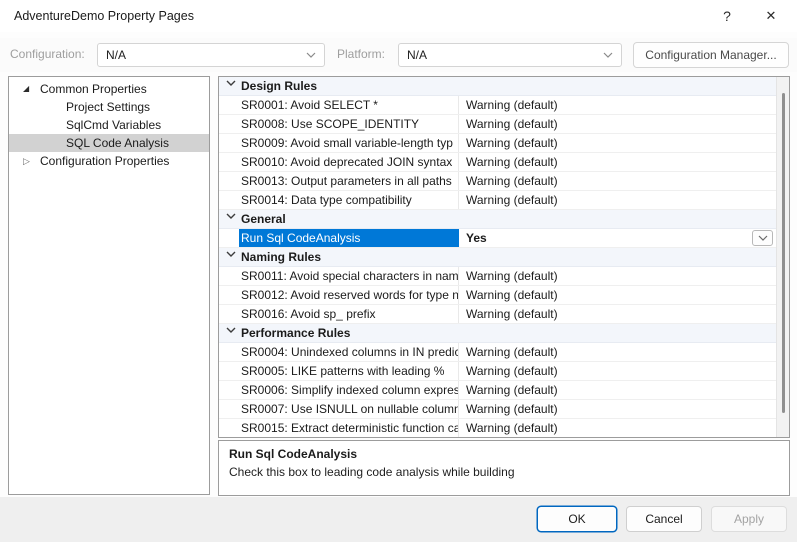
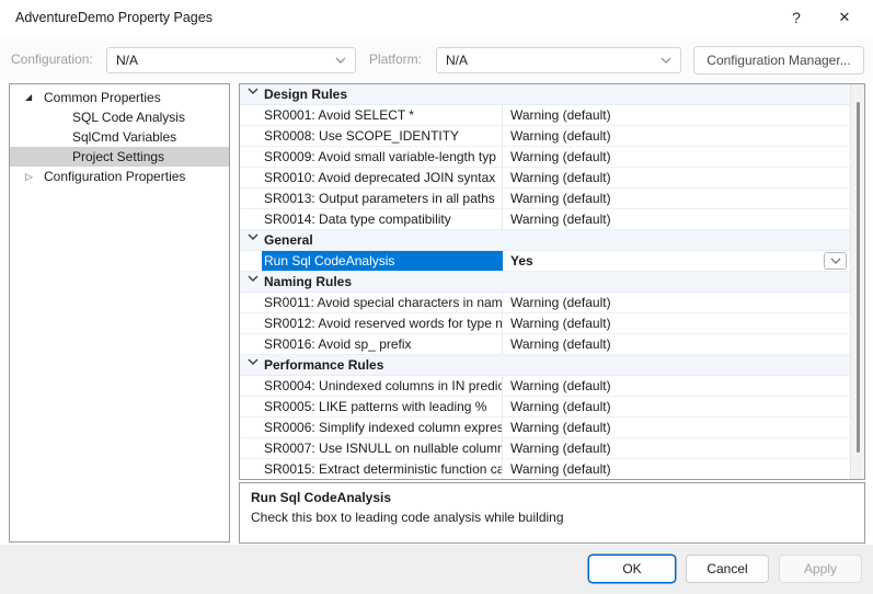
  AdventureDemo Property Pages
  ?
  ✕
  Configuration:
  N/A
  Platform:
  N/A
  Configuration Manager...
  ◢
  Common Properties
- Project Settings
+ SQL Code Analysis
  SqlCmd Variables
- SQL Code Analysis
+ Project Settings
  ▷
  Configuration Properties
  Design Rules
  SR0001: Avoid SELECT *
  Warning (default)
  SR0008: Use SCOPE_IDENTITY
  Warning (default)
  SR0009: Avoid small variable-length typ
  Warning (default)
  SR0010: Avoid deprecated JOIN syntax
  Warning (default)
  SR0013: Output parameters in all paths
  Warning (default)
  SR0014: Data type compatibility
  Warning (default)
  General
  Run Sql CodeAnalysis
  Yes
  Naming Rules
  SR0011: Avoid special characters in nam
  Warning (default)
  SR0012: Avoid reserved words for type n
  Warning (default)
  SR0016: Avoid sp_ prefix
  Warning (default)
  Performance Rules
  SR0004: Unindexed columns in IN predic
  Warning (default)
  SR0005: LIKE patterns with leading %
  Warning (default)
  SR0006: Simplify indexed column expres
  Warning (default)
  SR0007: Use ISNULL on nullable column
  Warning (default)
  SR0015: Extract deterministic function ca
  Warning (default)
  Run Sql CodeAnalysis
  Check this box to leading code analysis while building
  OK
  Cancel
  Apply
